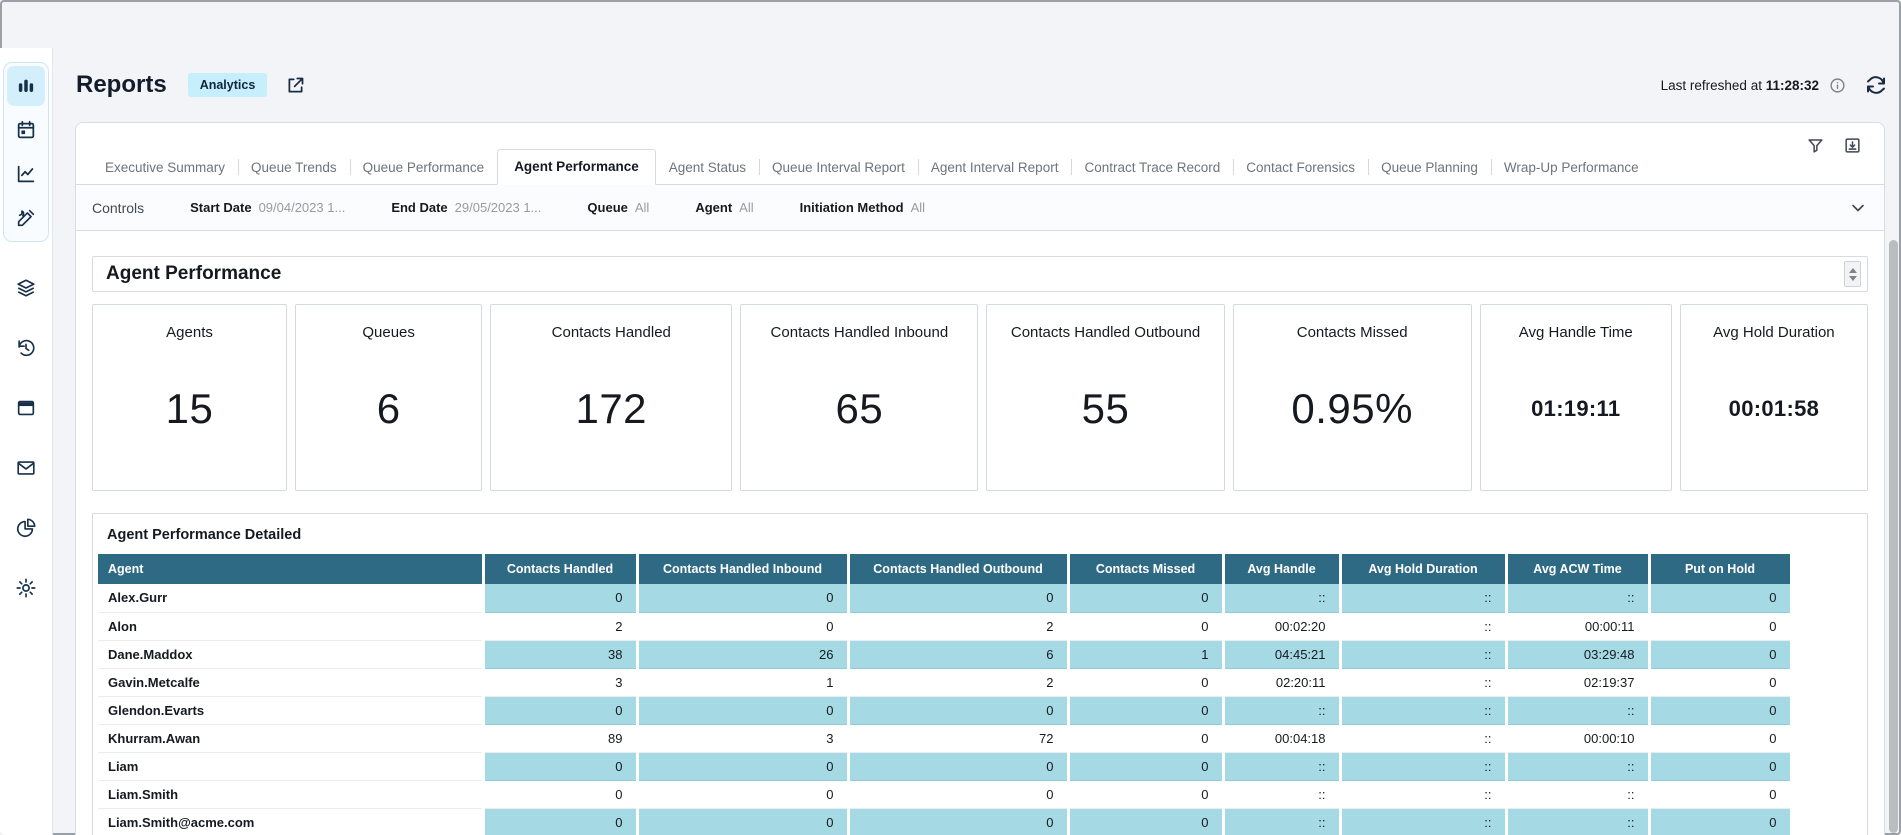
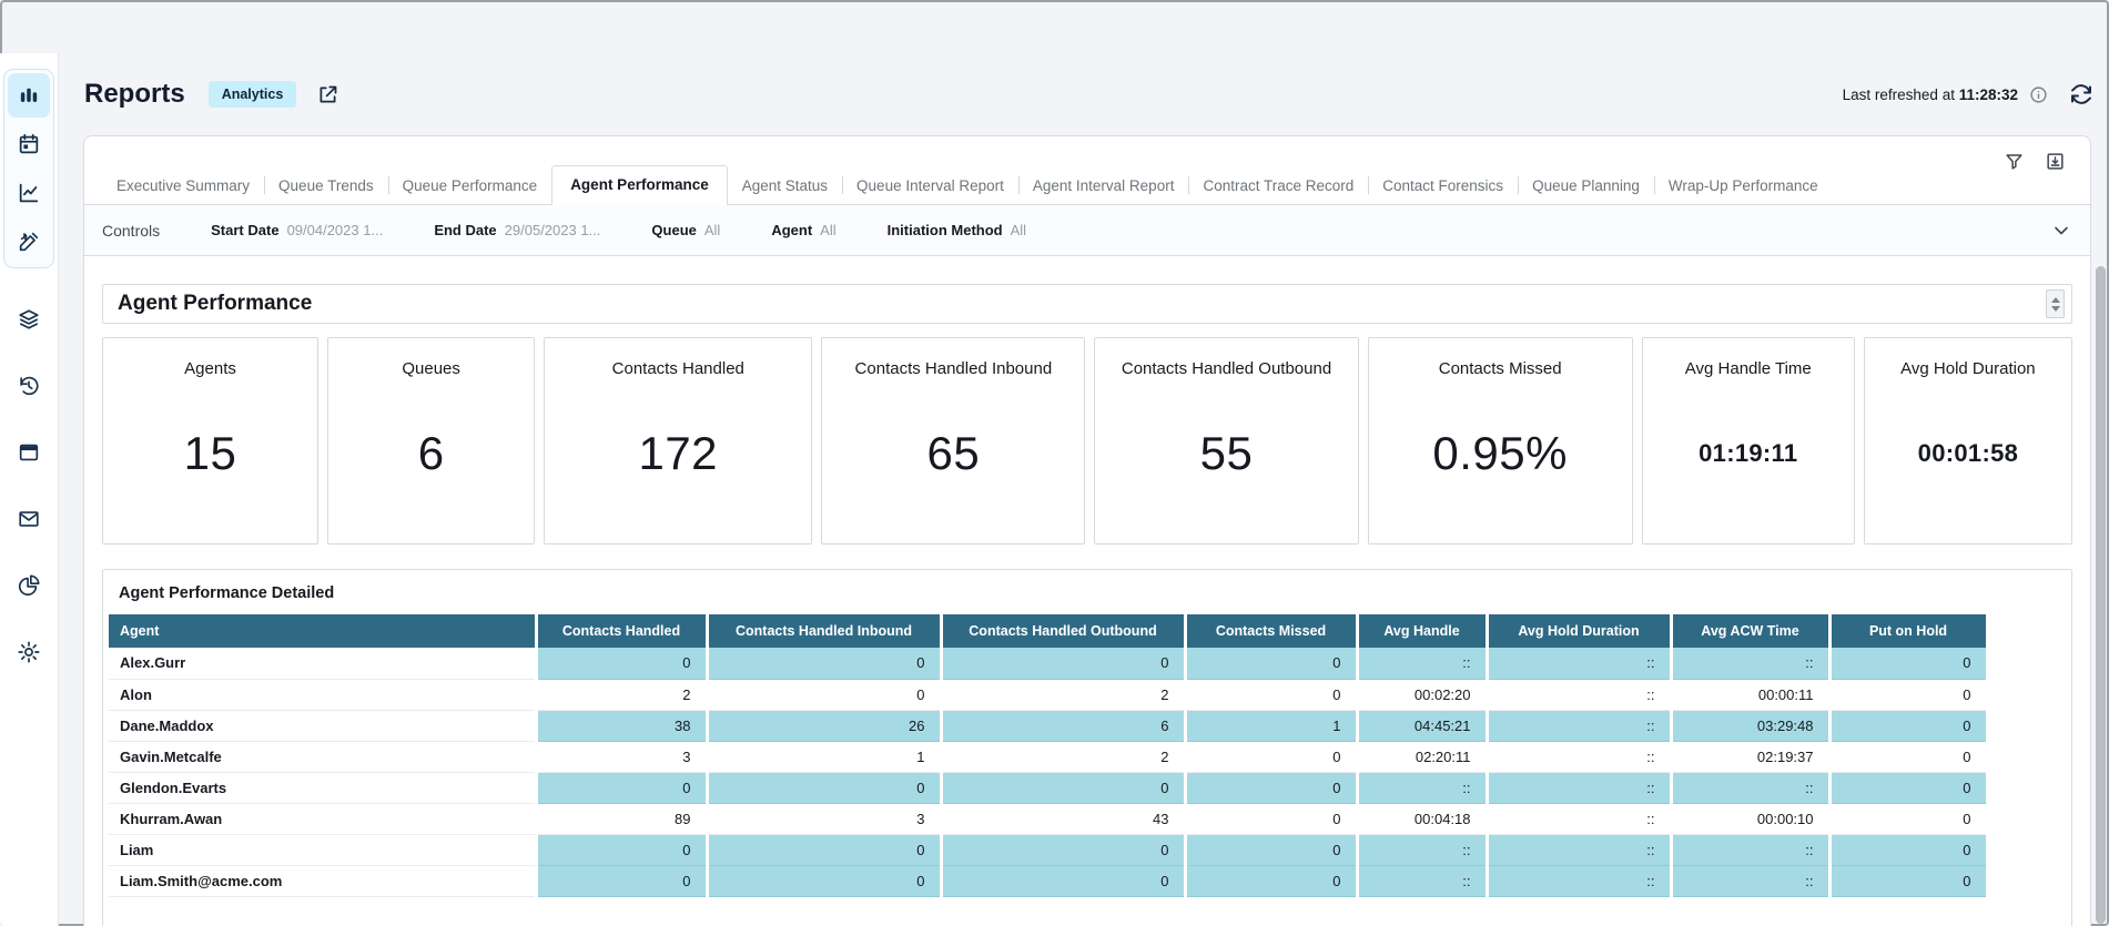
  Reports
  Analytics
  Last refreshed at 11:28:32
  Executive Summary
  Queue Trends
  Queue Performance
  Agent Performance
  Agent Status
  Queue Interval Report
  Agent Interval Report
  Contract Trace Record
  Contact Forensics
  Queue Planning
  Wrap-Up Performance
  Controls
  Start Date
  09/04/2023 1...
  End Date
  29/05/2023 1...
  Queue
  All
  Agent
  All
  Initiation Method
  All
  Agent Performance
  Agents
  15
  Queues
  6
  Contacts Handled
  172
  Contacts Handled Inbound
  65
  Contacts Handled Outbound
  55
  Contacts Missed
  0.95%
  Avg Handle Time
  01:19:11
  Avg Hold Duration
  00:01:58
  Agent Performance Detailed
  Agent	Contacts Handled	Contacts Handled Inbound	Contacts Handled Outbound	Contacts Missed	Avg Handle	Avg Hold Duration	Avg ACW Time	Put on Hold
  Alex.Gurr	0	0	0	0	::	::	::	0
  Alon	2	0	2	0	00:02:20	::	00:00:11	0
  Dane.Maddox	38	26	6	1	04:45:21	::	03:29:48	0
  Gavin.Metcalfe	3	1	2	0	02:20:11	::	02:19:37	0
  Glendon.Evarts	0	0	0	0	::	::	::	0
- Khurram.Awan	89	3	72	0	00:04:18	::	00:00:10	0
+ Khurram.Awan	89	3	43	0	00:04:18	::	00:00:10	0
  Liam	0	0	0	0	::	::	::	0
- Liam.Smith	0	0	0	0	::	::	::	0
  Liam.Smith@acme.com	0	0	0	0	::	::	::	0
